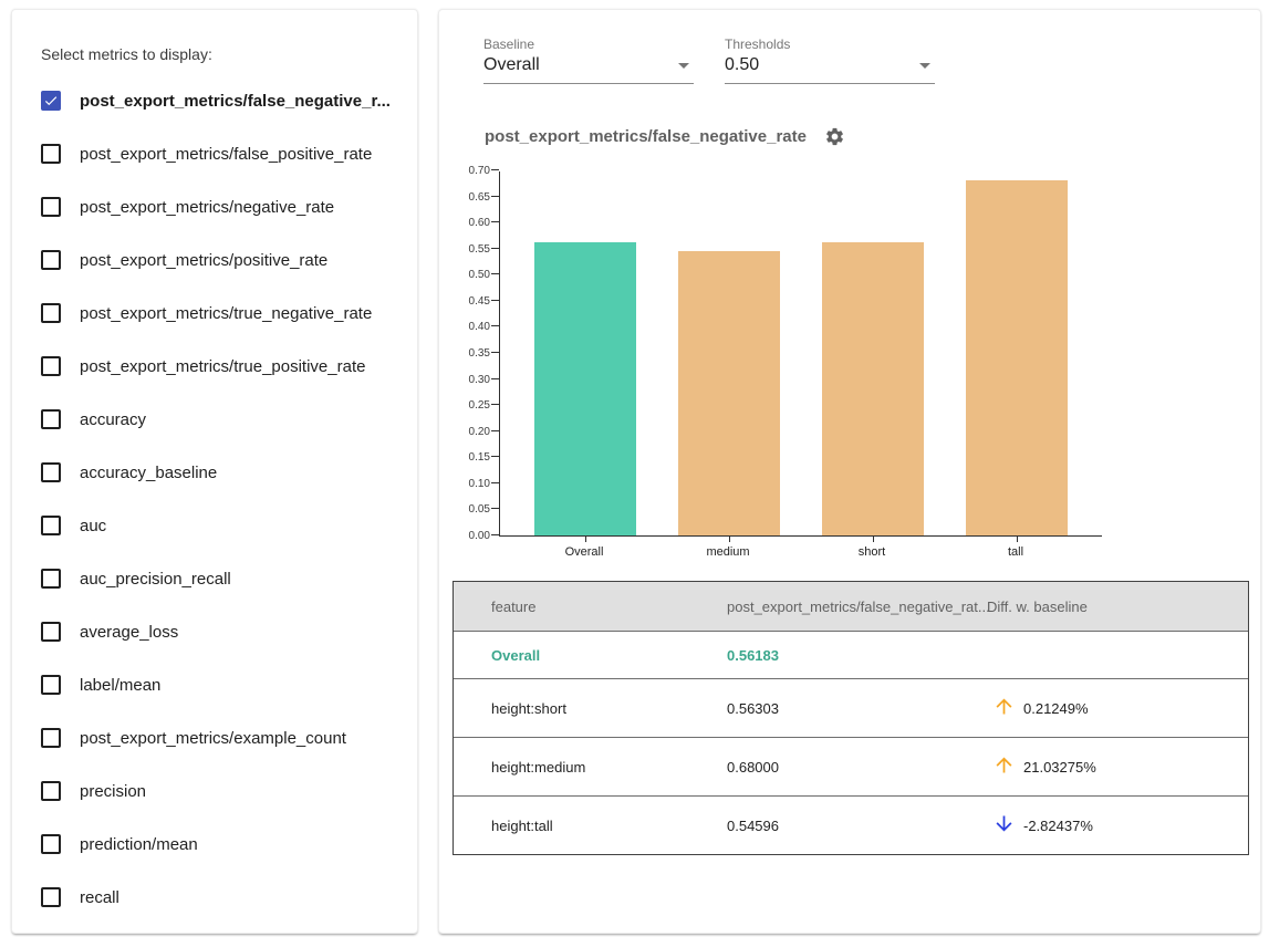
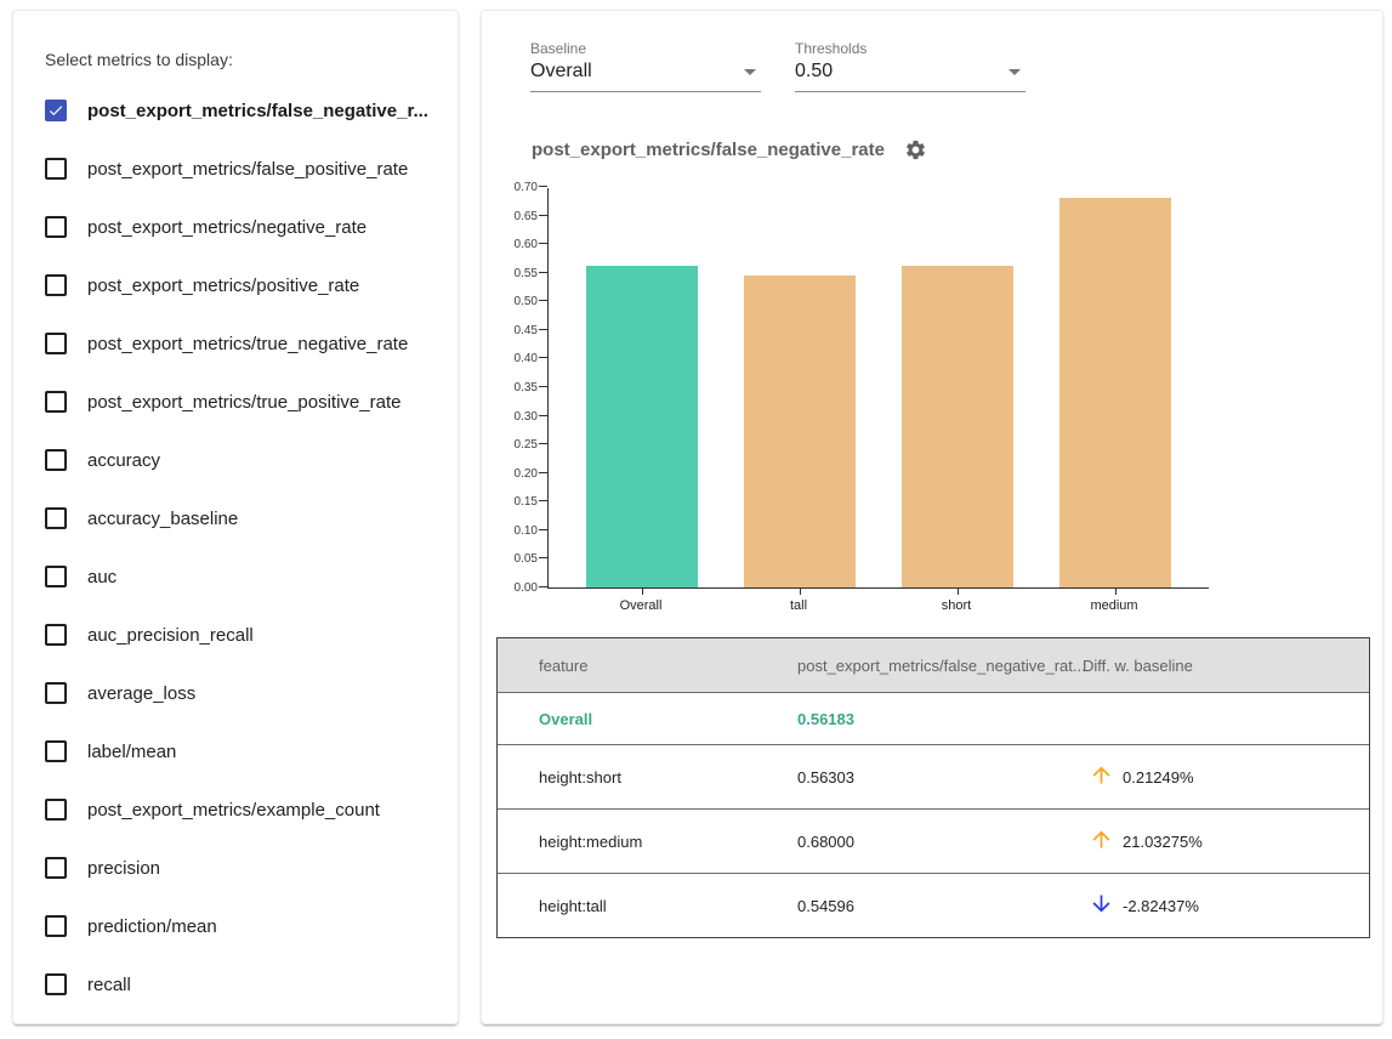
  Select metrics to display:
  post_export_metrics/false_negative_r...
  post_export_metrics/false_positive_rate
  post_export_metrics/negative_rate
  post_export_metrics/positive_rate
  post_export_metrics/true_negative_rate
  post_export_metrics/true_positive_rate
  accuracy
  accuracy_baseline
  auc
  auc_precision_recall
  average_loss
  label/mean
  post_export_metrics/example_count
  precision
  prediction/mean
  recall
  Baseline
  Overall
  Thresholds
  0.50
  post_export_metrics/false_negative_rate
  0.00
  0.05
  0.10
  0.15
  0.20
  0.25
  0.30
  0.35
  0.40
  0.45
  0.50
  0.55
  0.60
  0.65
  0.70
  Overall
- medium
+ tall
  short
- tall
+ medium
  feature
  post_export_metrics/false_negative_rat..
  Diff. w. baseline
  Overall
  0.56183
  height:short
  0.56303
  0.21249%
  height:medium
  0.68000
  21.03275%
  height:tall
  0.54596
  -2.82437%
